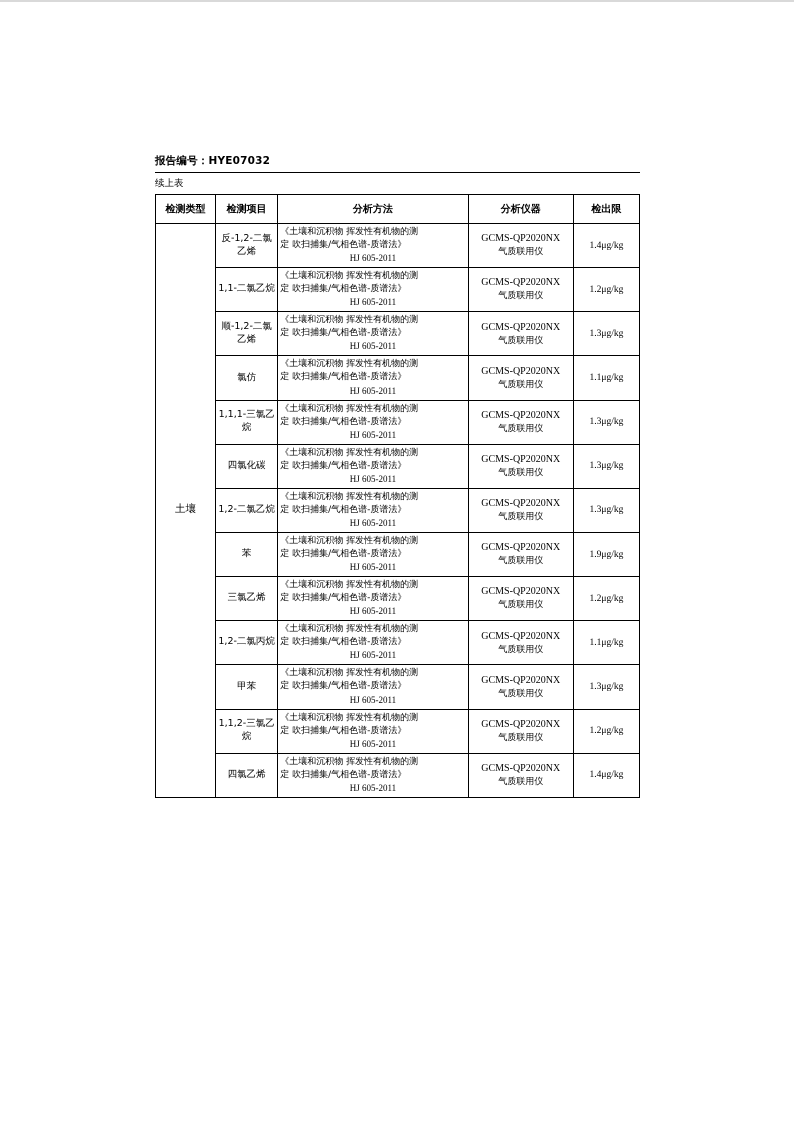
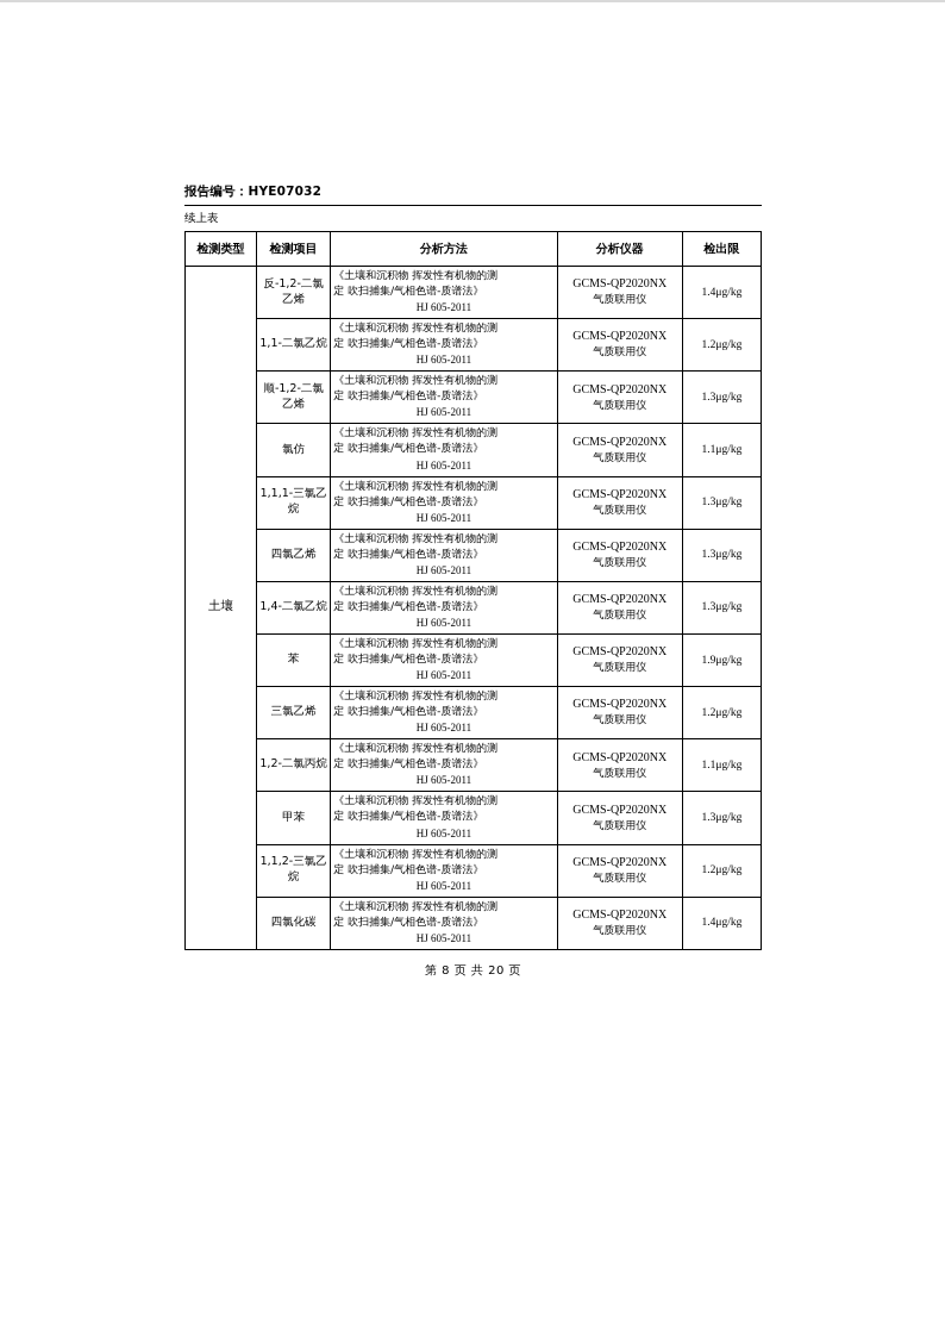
  报告编号：HYE07032
  续上表
  检测类型	检测项目	分析方法	分析仪器	检出限
  土壤	反-1,2-二氯乙烯	《土壤和沉积物 挥发性有机物的测定 吹扫捕集/气相色谱-质谱法》HJ 605-2011	GCMS-QP2020NX气质联用仪	1.4μg/kg
  1,1-二氯乙烷	《土壤和沉积物 挥发性有机物的测定 吹扫捕集/气相色谱-质谱法》HJ 605-2011	GCMS-QP2020NX气质联用仪	1.2μg/kg
  顺-1,2-二氯乙烯	《土壤和沉积物 挥发性有机物的测定 吹扫捕集/气相色谱-质谱法》HJ 605-2011	GCMS-QP2020NX气质联用仪	1.3μg/kg
  氯仿	《土壤和沉积物 挥发性有机物的测定 吹扫捕集/气相色谱-质谱法》HJ 605-2011	GCMS-QP2020NX气质联用仪	1.1μg/kg
  1,1,1-三氯乙烷	《土壤和沉积物 挥发性有机物的测定 吹扫捕集/气相色谱-质谱法》HJ 605-2011	GCMS-QP2020NX气质联用仪	1.3μg/kg
- 四氯化碳	《土壤和沉积物 挥发性有机物的测定 吹扫捕集/气相色谱-质谱法》HJ 605-2011	GCMS-QP2020NX气质联用仪	1.3μg/kg
+ 四氯乙烯	《土壤和沉积物 挥发性有机物的测定 吹扫捕集/气相色谱-质谱法》HJ 605-2011	GCMS-QP2020NX气质联用仪	1.3μg/kg
- 1,2-二氯乙烷	《土壤和沉积物 挥发性有机物的测定 吹扫捕集/气相色谱-质谱法》HJ 605-2011	GCMS-QP2020NX气质联用仪	1.3μg/kg
+ 1,4-二氯乙烷	《土壤和沉积物 挥发性有机物的测定 吹扫捕集/气相色谱-质谱法》HJ 605-2011	GCMS-QP2020NX气质联用仪	1.3μg/kg
  苯	《土壤和沉积物 挥发性有机物的测定 吹扫捕集/气相色谱-质谱法》HJ 605-2011	GCMS-QP2020NX气质联用仪	1.9μg/kg
  三氯乙烯	《土壤和沉积物 挥发性有机物的测定 吹扫捕集/气相色谱-质谱法》HJ 605-2011	GCMS-QP2020NX气质联用仪	1.2μg/kg
  1,2-二氯丙烷	《土壤和沉积物 挥发性有机物的测定 吹扫捕集/气相色谱-质谱法》HJ 605-2011	GCMS-QP2020NX气质联用仪	1.1μg/kg
  甲苯	《土壤和沉积物 挥发性有机物的测定 吹扫捕集/气相色谱-质谱法》HJ 605-2011	GCMS-QP2020NX气质联用仪	1.3μg/kg
  1,1,2-三氯乙烷	《土壤和沉积物 挥发性有机物的测定 吹扫捕集/气相色谱-质谱法》HJ 605-2011	GCMS-QP2020NX气质联用仪	1.2μg/kg
- 四氯乙烯	《土壤和沉积物 挥发性有机物的测定 吹扫捕集/气相色谱-质谱法》HJ 605-2011	GCMS-QP2020NX气质联用仪	1.4μg/kg
+ 四氯化碳	《土壤和沉积物 挥发性有机物的测定 吹扫捕集/气相色谱-质谱法》HJ 605-2011	GCMS-QP2020NX气质联用仪	1.4μg/kg
+ 第 8 页 共 20 页
